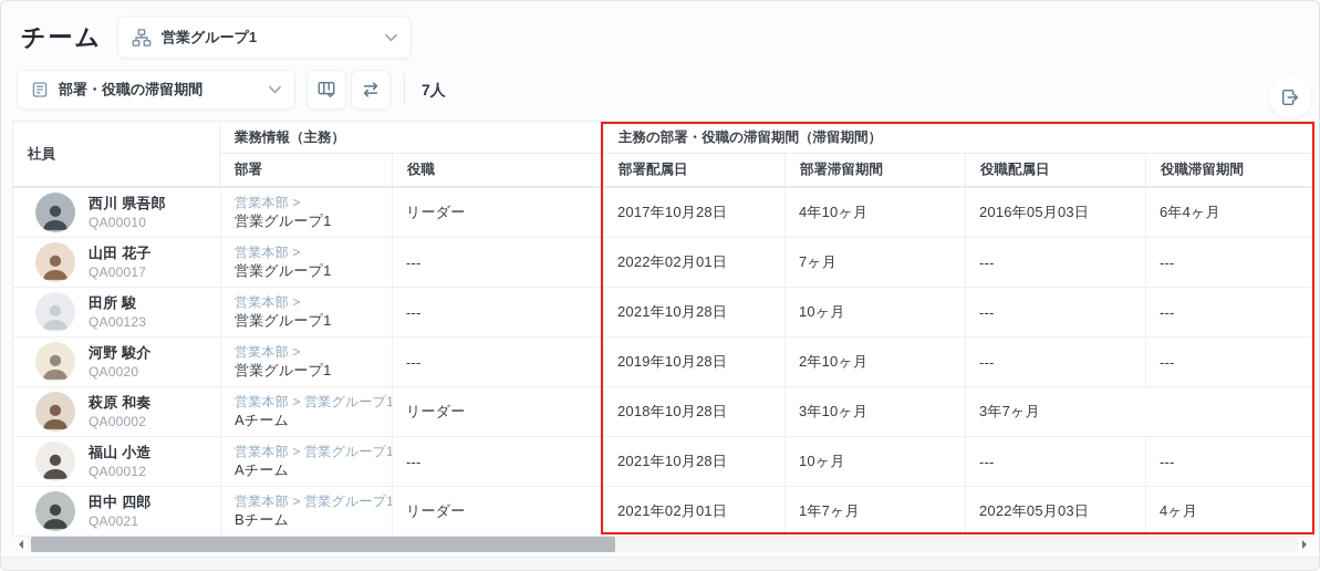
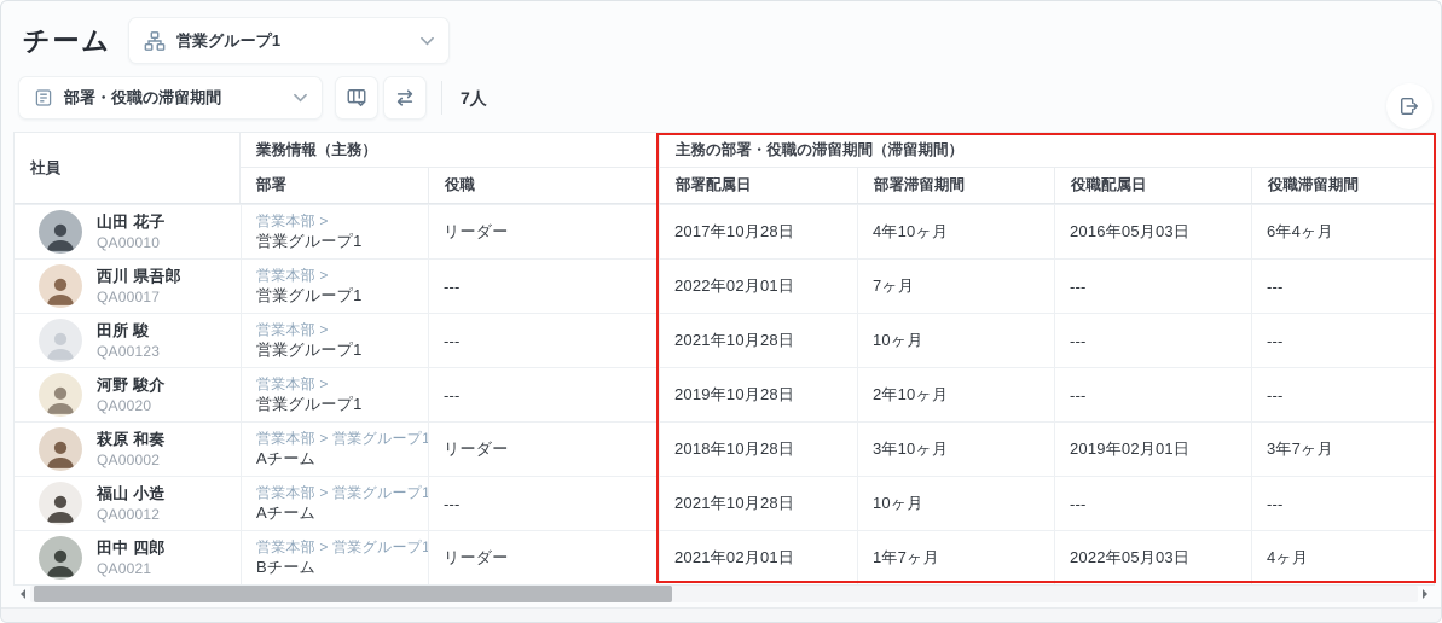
  チーム
  営業グループ1
  部署・役職の滞留期間
  7人
  社員
  業務情報（主務）
  主務の部署・役職の滞留期間（滞留期間）
  部署
  役職
  部署配属日
  部署滞留期間
  役職配属日
  役職滞留期間
- 西川 県吾郎
+ 山田 花子
  QA00010
  営業本部 >
  営業グループ1
  リーダー
  2017年10月28日
  4年10ヶ月
  2016年05月03日
  6年4ヶ月
- 山田 花子
+ 西川 県吾郎
  QA00017
  営業本部 >
  営業グループ1
  ---
  2022年02月01日
  7ヶ月
  ---
  ---
  田所 駿
  QA00123
  営業本部 >
  営業グループ1
  ---
  2021年10月28日
  10ヶ月
  ---
  ---
  河野 駿介
  QA0020
  営業本部 >
  営業グループ1
  ---
  2019年10月28日
  2年10ヶ月
  ---
  ---
  萩原 和奏
  QA00002
  営業本部 > 営業グループ1
  Aチーム
  リーダー
  2018年10月28日
  3年10ヶ月
+ 2019年02月01日
  3年7ヶ月
  福山 小造
  QA00012
  営業本部 > 営業グループ1
  Aチーム
  ---
  2021年10月28日
  10ヶ月
  ---
  ---
  田中 四郎
  QA0021
  営業本部 > 営業グループ1
  Bチーム
  リーダー
  2021年02月01日
  1年7ヶ月
  2022年05月03日
  4ヶ月
